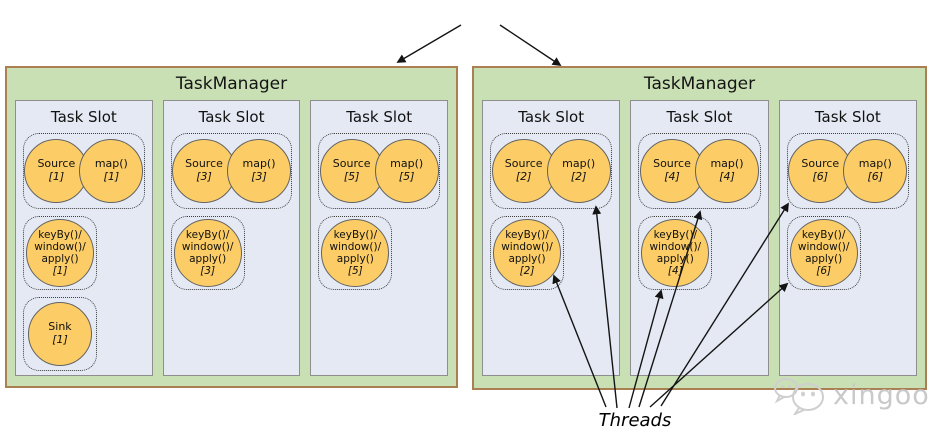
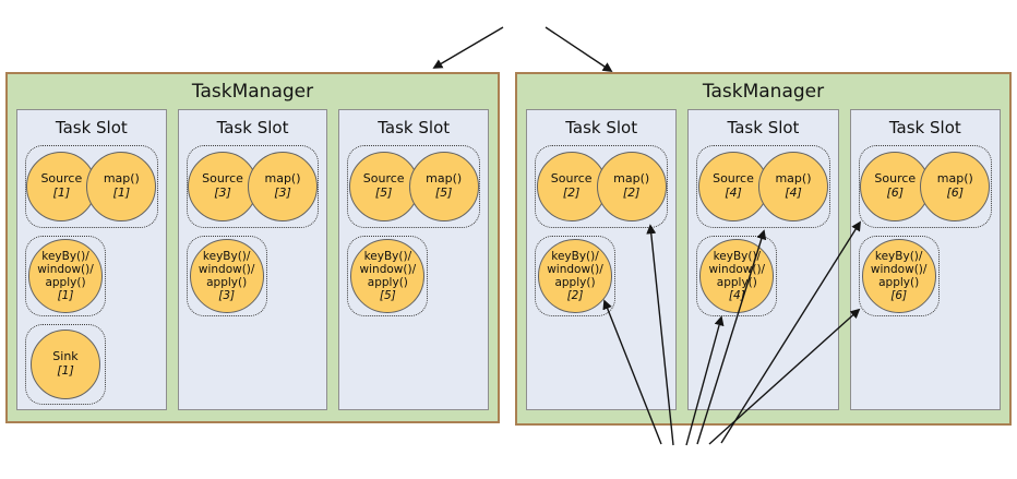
  TaskManager
  Task Slot
  Source
  [1]
  map()
  [1]
  keyBy()/
  window()/
  apply()
  [1]
  Sink
  [1]
  Task Slot
  Source
  [3]
  map()
  [3]
  keyBy()/
  window()/
  apply()
  [3]
  Task Slot
  Source
  [5]
  map()
  [5]
  keyBy()/
  window()/
  apply()
  [5]
  TaskManager
  Task Slot
  Source
  [2]
  map()
  [2]
  keyBy()/
  window()/
  apply()
  [2]
  Task Slot
  Source
  [4]
  map()
  [4]
  keyBy()/
  window()/
  apply()
  [4]
  Task Slot
  Source
  [6]
  map()
  [6]
  keyBy()/
  window()/
  apply()
  [6]
- Threads
- xingoo
